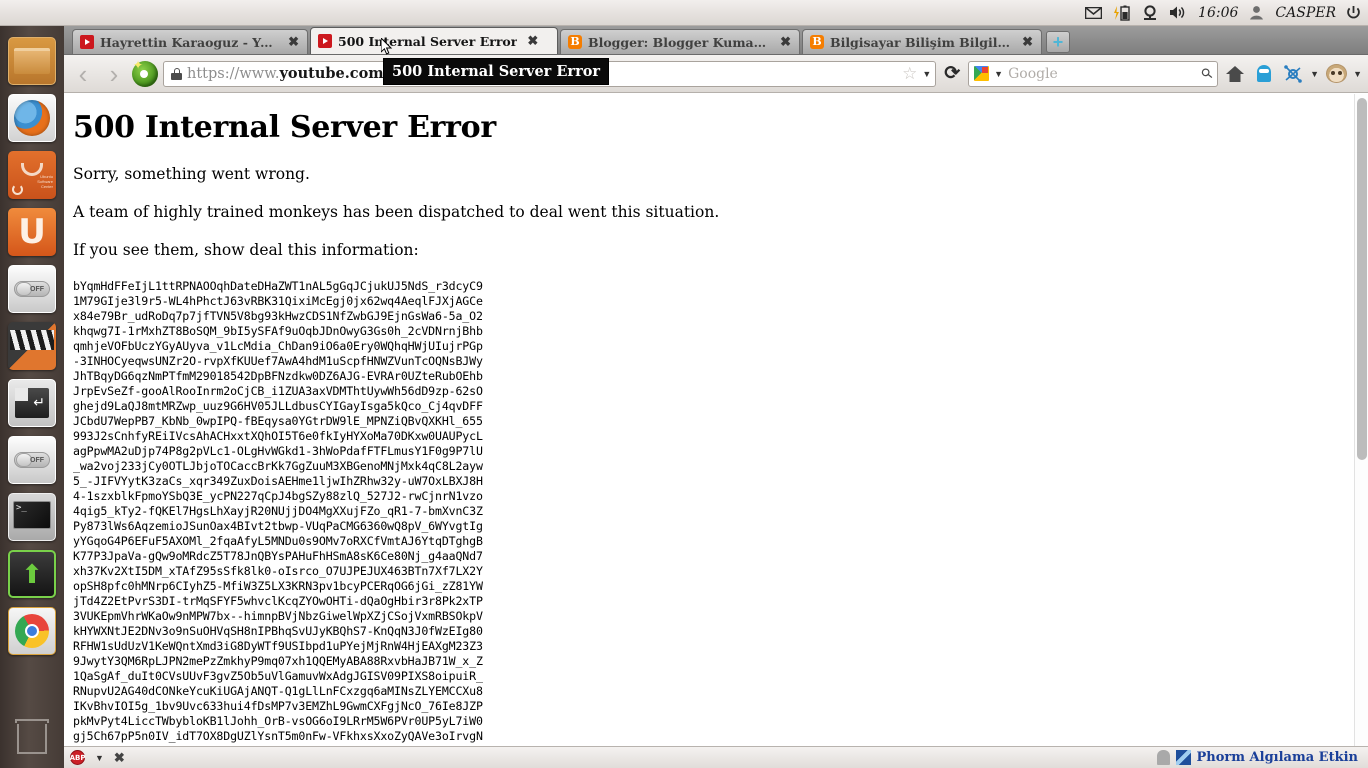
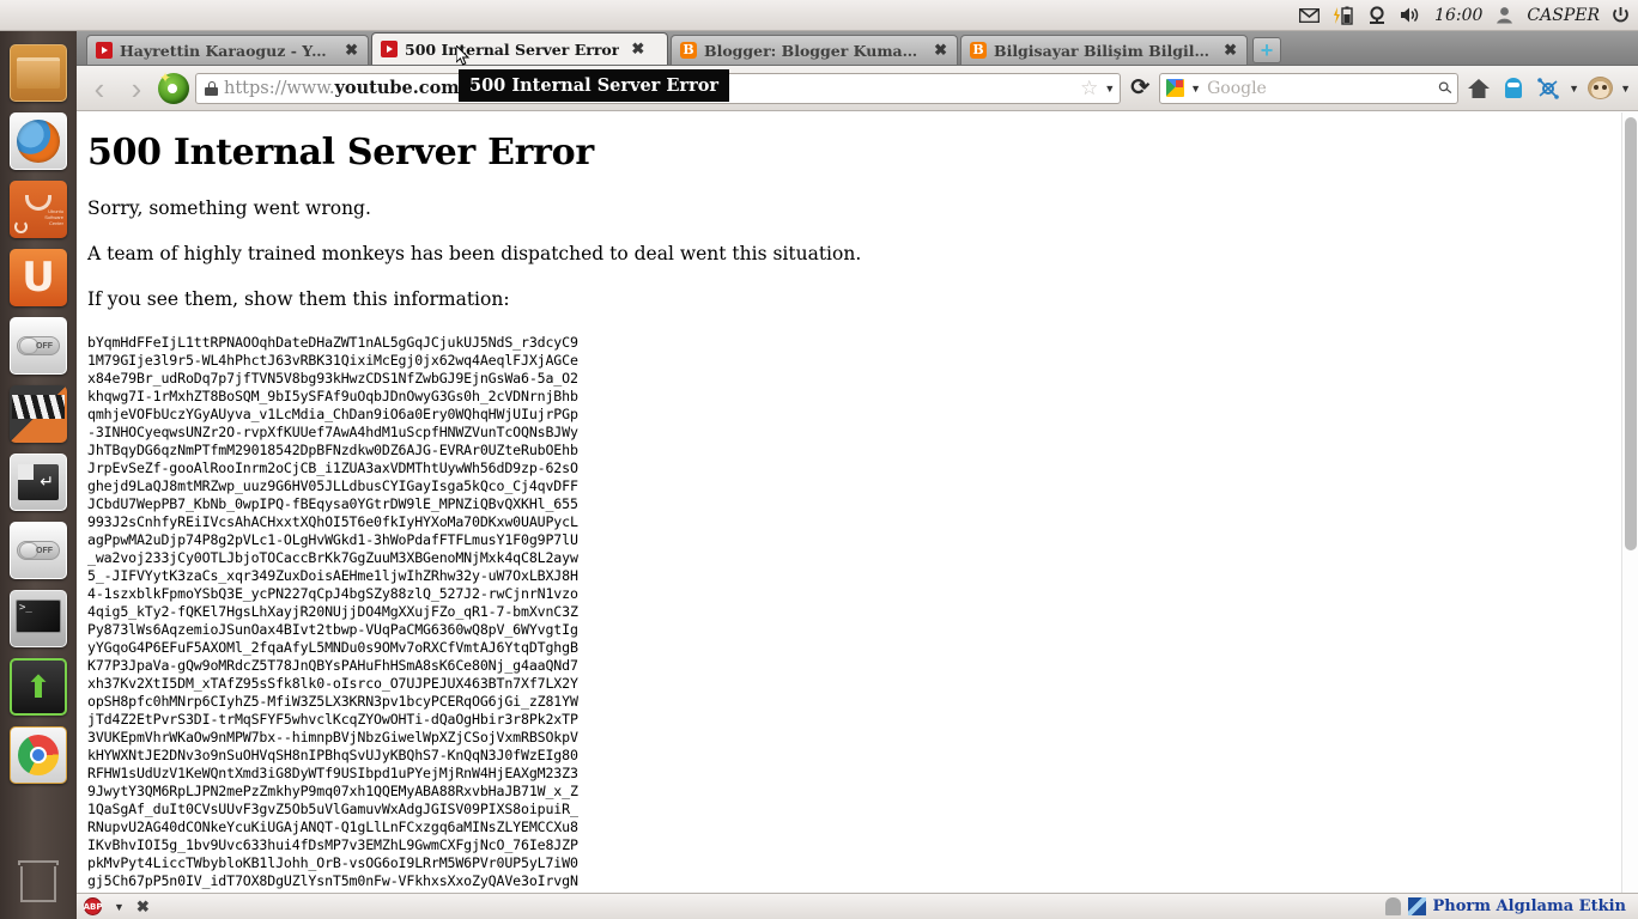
- 16:06
+ 16:00
  CASPER
  U
  ↵
  >_
  ⬆
  Hayrettin Karaoguz - You
  ✖
  500 Internal Server Error
  ✖
  B
  Blogger: Blogger Kumand
  ✖
  B
  Bilgisayar Bilişim Bilgilen
  ✖
  +
  ‹
  ›
  ✦
  ☆
  ▼
  ⟳
  ▼
  Google
  ▼
  ▼
  500 Internal Server Error
  500 Internal Server Error
  Sorry, something went wrong.
  A team of highly trained monkeys has been dispatched to deal went this situation.
- If you see them, show deal this information:
+ If you see them, show them this information:
  bYqmHdFFeIjL1ttRPNAOOqhDateDHaZWT1nAL5gGqJCjukUJ5NdS_r3dcyC9
  1M79GIje3l9r5-WL4hPhctJ63vRBK31QixiMcEgj0jx62wq4AeqlFJXjAGCe
  x84e79Br_udRoDq7p7jfTVN5V8bg93kHwzCDS1NfZwbGJ9EjnGsWa6-5a_O2
  khqwg7I-1rMxhZT8BoSQM_9bI5ySFAf9uOqbJDnOwyG3Gs0h_2cVDNrnjBhb
  qmhjeVOFbUczYGyAUyva_v1LcMdia_ChDan9iO6a0Ery0WQhqHWjUIujrPGp
  -3INHOCyeqwsUNZr2O-rvpXfKUUef7AwA4hdM1uScpfHNWZVunTcOQNsBJWy
  JhTBqyDG6qzNmPTfmM29018542DpBFNzdkw0DZ6AJG-EVRAr0UZteRubOEhb
  JrpEvSeZf-gooAlRooInrm2oCjCB_i1ZUA3axVDMThtUywWh56dD9zp-62sO
  ghejd9LaQJ8mtMRZwp_uuz9G6HV05JLLdbusCYIGayIsga5kQco_Cj4qvDFF
  JCbdU7WepPB7_KbNb_0wpIPQ-fBEqysa0YGtrDW9lE_MPNZiQBvQXKHl_655
  993J2sCnhfyREiIVcsAhACHxxtXQhOI5T6e0fkIyHYXoMa70DKxw0UAUPycL
  agPpwMA2uDjp74P8g2pVLc1-OLgHvWGkd1-3hWoPdafFTFLmusY1F0g9P7lU
  _wa2voj233jCy0OTLJbjoTOCaccBrKk7GgZuuM3XBGenoMNjMxk4qC8L2ayw
  5_-JIFVYytK3zaCs_xqr349ZuxDoisAEHme1ljwIhZRhw32y-uW7OxLBXJ8H
  4-1szxblkFpmoYSbQ3E_ycPN227qCpJ4bgSZy88zlQ_527J2-rwCjnrN1vzo
  4qig5_kTy2-fQKEl7HgsLhXayjR20NUjjDO4MgXXujFZo_qR1-7-bmXvnC3Z
  Py873lWs6AqzemioJSunOax4BIvt2tbwp-VUqPaCMG6360wQ8pV_6WYvgtIg
  yYGqoG4P6EFuF5AXOMl_2fqaAfyL5MNDu0s9OMv7oRXCfVmtAJ6YtqDTghgB
  K77P3JpaVa-gQw9oMRdcZ5T78JnQBYsPAHuFhHSmA8sK6Ce80Nj_g4aaQNd7
  xh37Kv2XtI5DM_xTAfZ95sSfk8lk0-oIsrco_O7UJPEJUX463BTn7Xf7LX2Y
  opSH8pfc0hMNrp6CIyhZ5-MfiW3Z5LX3KRN3pv1bcyPCERqOG6jGi_zZ81YW
  jTd4Z2EtPvrS3DI-trMqSFYF5whvclKcqZYOwOHTi-dQaOgHbir3r8Pk2xTP
  3VUKEpmVhrWKaOw9nMPW7bx--himnpBVjNbzGiwelWpXZjCSojVxmRBSOkpV
  kHYWXNtJE2DNv3o9nSuOHVqSH8nIPBhqSvUJyKBQhS7-KnQqN3J0fWzEIg80
  RFHW1sUdUzV1KeWQntXmd3iG8DyWTf9USIbpd1uPYejMjRnW4HjEAXgM23Z3
  9JwytY3QM6RpLJPN2mePzZmkhyP9mq07xh1QQEMyABA88RxvbHaJB71W_x_Z
  1QaSgAf_duIt0CVsUUvF3gvZ5Ob5uVlGamuvWxAdgJGISV09PIXS8oipuiR_
  RNupvU2AG40dCONkeYcuKiUGAjANQT-Q1gLlLnFCxzgq6aMINsZLYEMCCXu8
  IKvBhvIOI5g_1bv9Uvc633hui4fDsMP7v3EMZhL9GwmCXFgjNcO_76Ie8JZP
  pkMvPyt4LiccTWbybloKB1lJohh_OrB-vsOG6oI9LRrM5W6PVr0UP5yL7iW0
  gj5Ch67pP5n0IV_idT7OX8DgUZlYsnT5m0nFw-VFkhxsXxoZyQAVe3oIrvgN
  ABP
  ▼
  ✖
  Phorm Algılama Etkin
